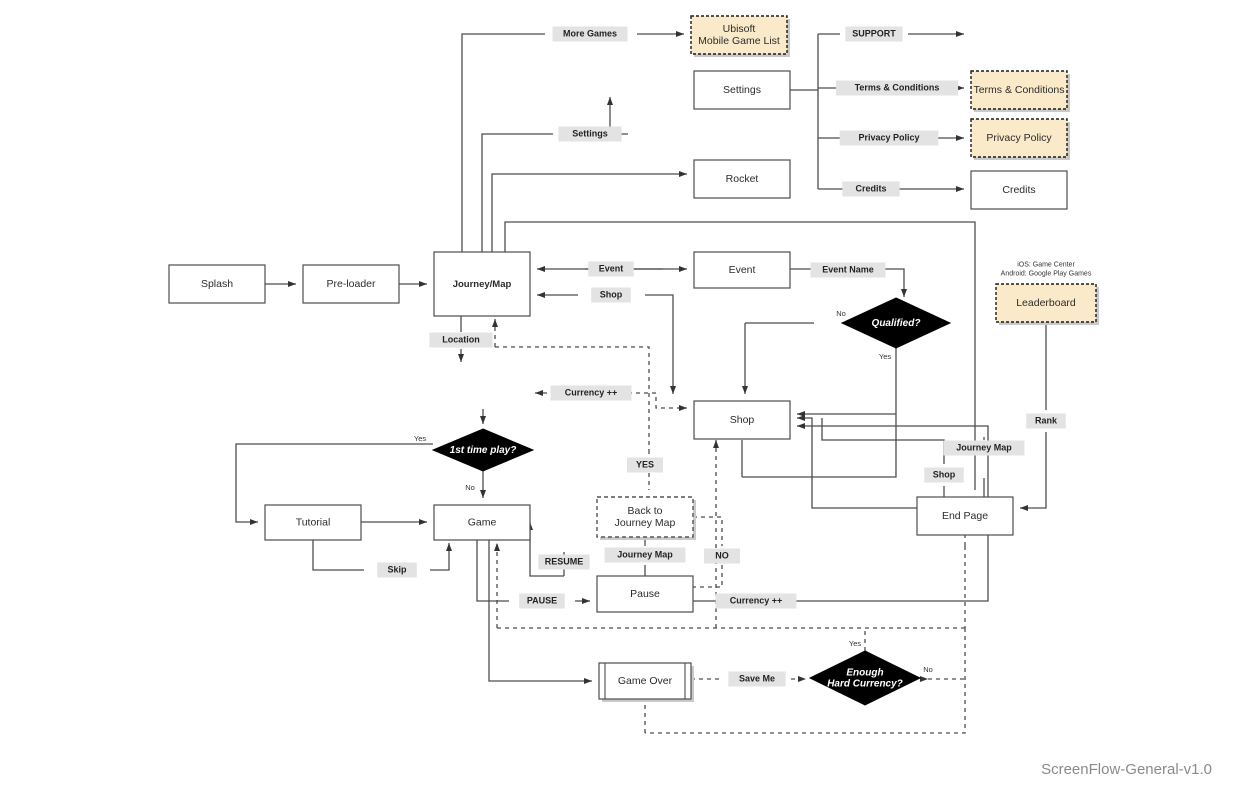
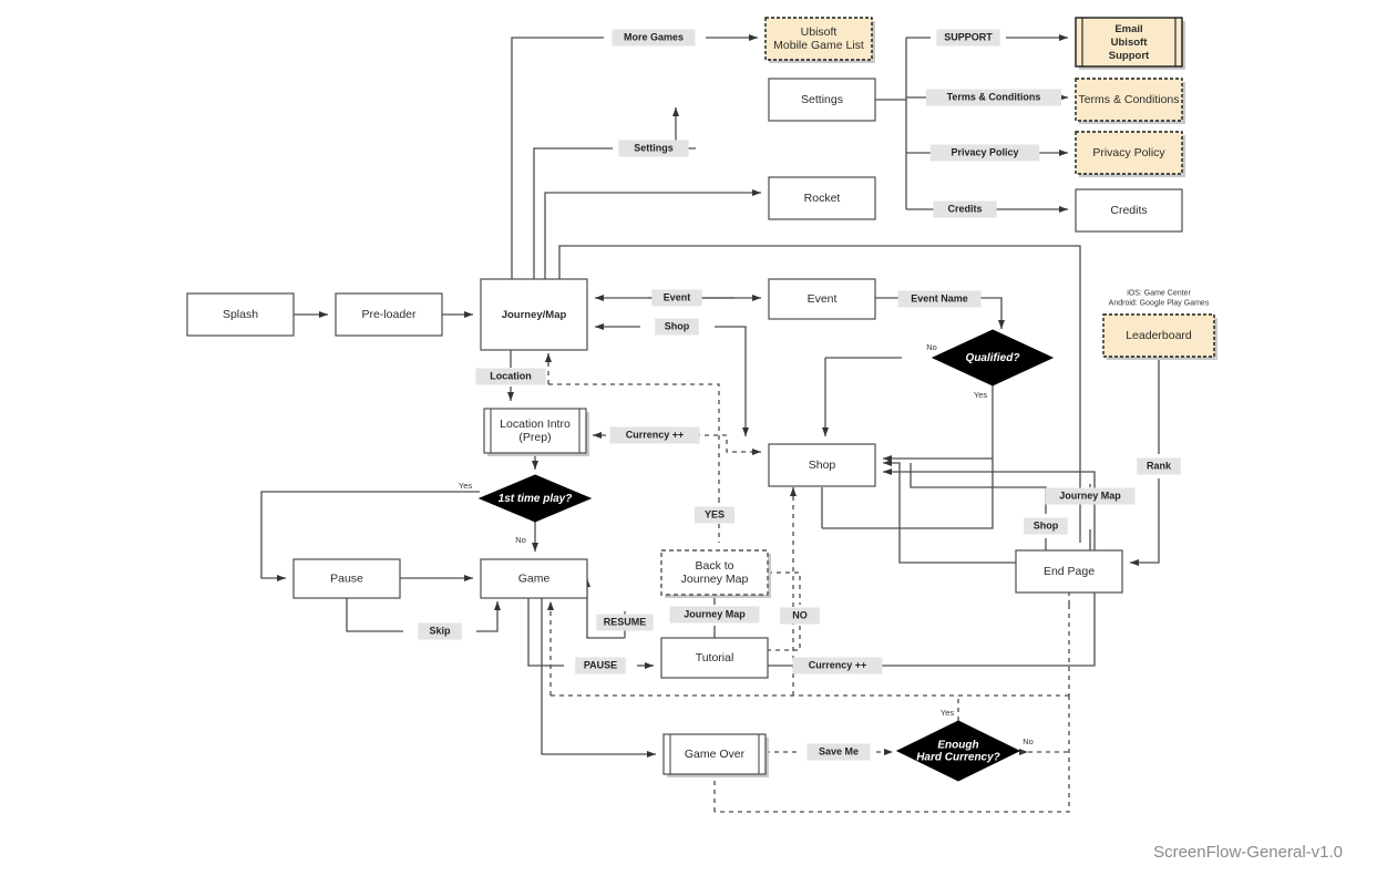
  Splash
  Pre-loader
  Journey/Map
+ Location Intro (Prep)
- Tutorial
+ Pause
  Game
- Pause
+ Tutorial
  Back to Journey Map
  Game Over
  Shop
  Event
  Settings
  Rocket
  End Page
  Ubisoft Mobile Game List
+ Email Ubisoft Support
  Terms & Conditions
  Privacy Policy
  Credits
  Leaderboard
  Qualified?
  1st time play?
  Enough Hard Currency?
  More Games
  SUPPORT
  Terms & Conditions
  Settings
  Privacy Policy
  Credits
  Event
  Shop
  Event Name
  Location
  Currency ++
  Rank
  Journey Map
  Shop
  YES
  NO
  Journey Map
  RESUME
  PAUSE
  Currency ++
  Skip
  Save Me
  No
  Yes
  Yes
  No
  Yes
  No
  ScreenFlow-General-v1.0
